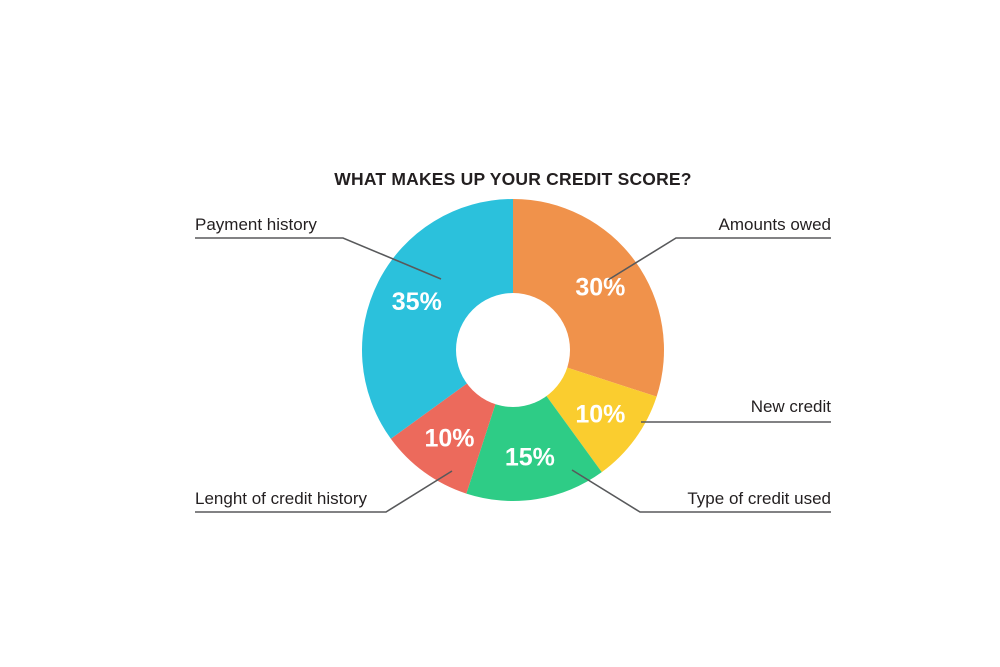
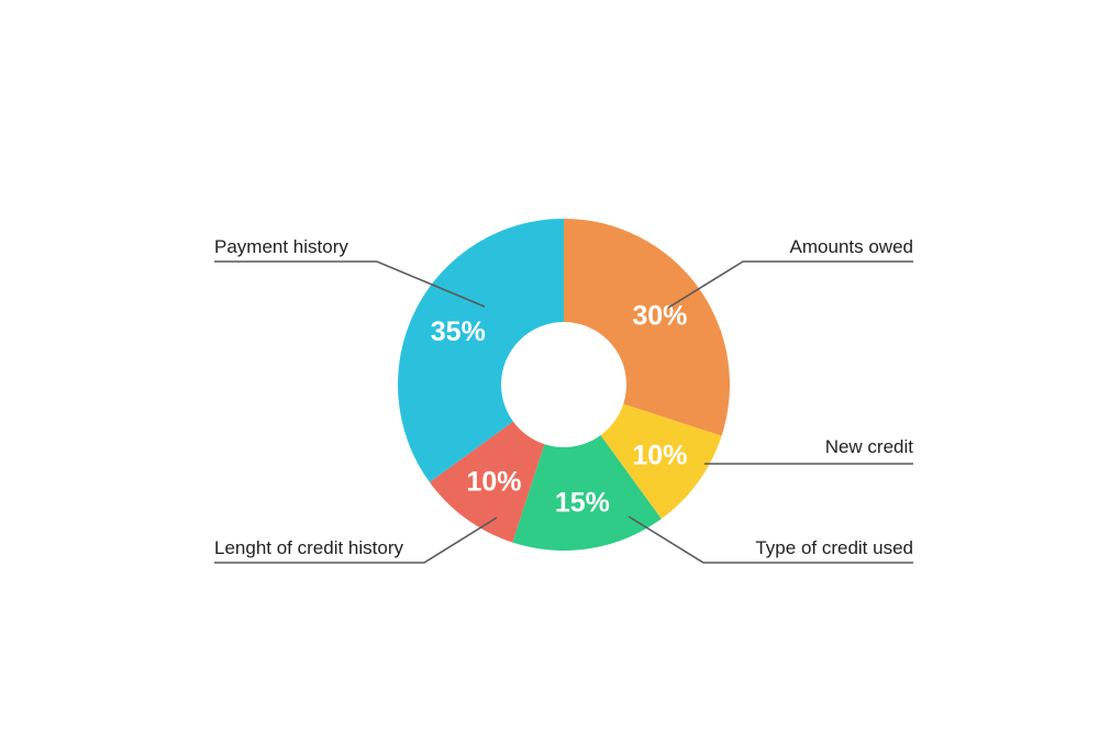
- WHAT MAKES UP YOUR CREDIT SCORE?
  30%
  10%
  15%
  10%
  35%
  Payment history
  Amounts owed
  New credit
  Type of credit used
  Lenght of credit history
